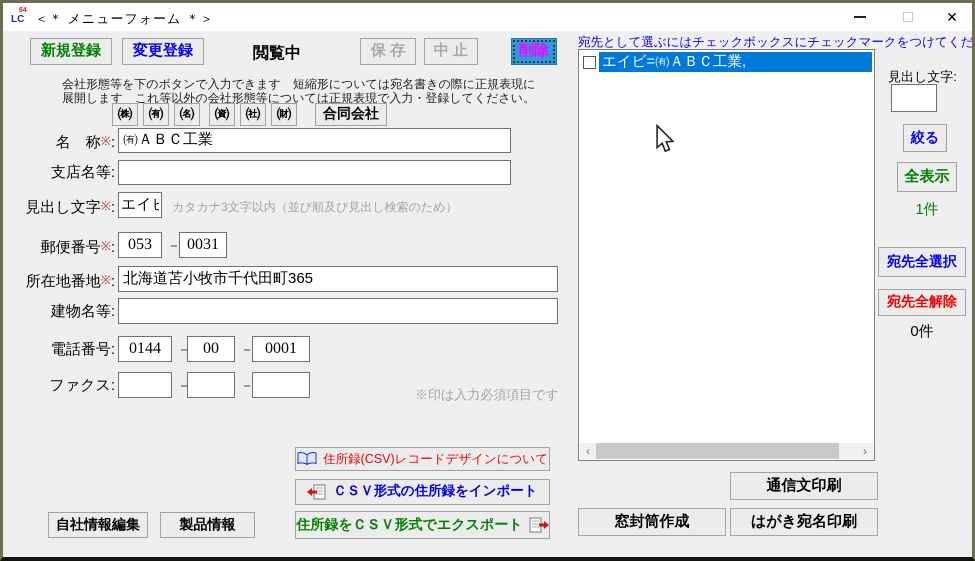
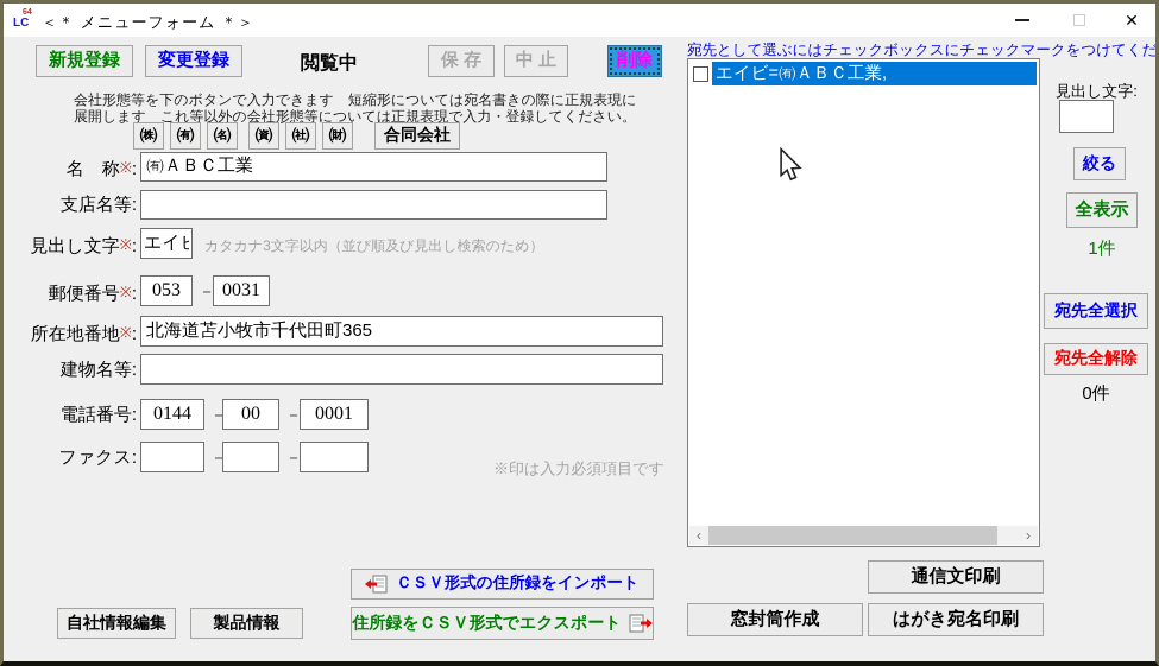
  LC
  ＜＊ メニューフォーム ＊＞
  ✕
  新規登録
  変更登録
  閲覧中
  保 存
  中 止
  削除
  会社形態等を下のボタンで入力できます 短縮形については宛名書きの際に正規表現に
  展開します これ等以外の会社形態等については正規表現で入力・登録してください。
  ㈱
  ㈲
  ㈴
  ㈾
  ㈳
  ㈶
  合同会社
  名 称※:
  ㈲ＡＢＣ工業
  支店名等:
  見出し文字※:
  カタカナ3文字以内（並び順及び見出し検索のため）
  郵便番号※:
  053
  －
  0031
  所在地番地※:
  北海道苫小牧市千代田町365
  建物名等:
  電話番号:
  0144
  －
  00
  －
  0001
  ファクス:
  －
  －
  ※印は入力必須項目です
  自社情報編集
  製品情報
- 住所録(CSV)レコードデザインについて
  ＣＳＶ形式の住所録をインポート
  住所録をＣＳＶ形式でエクスポート
  宛先として選ぶにはチェックボックスにチェックマークをつけてくだ
  エイビ=㈲ＡＢＣ工業,
  ‹
  ›
  見出し文字:
  絞る
  全表示
  1件
  宛先全選択
  宛先全解除
  0件
  通信文印刷
  窓封筒作成
  はがき宛名印刷
